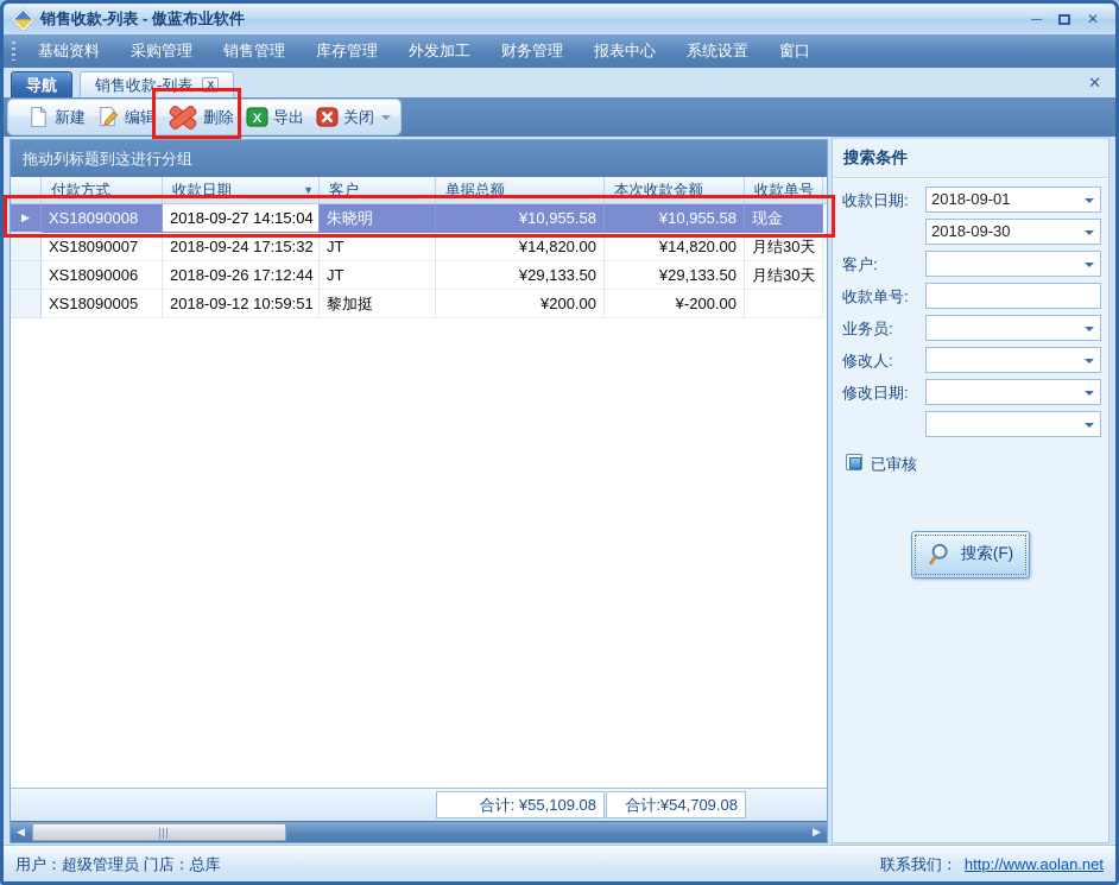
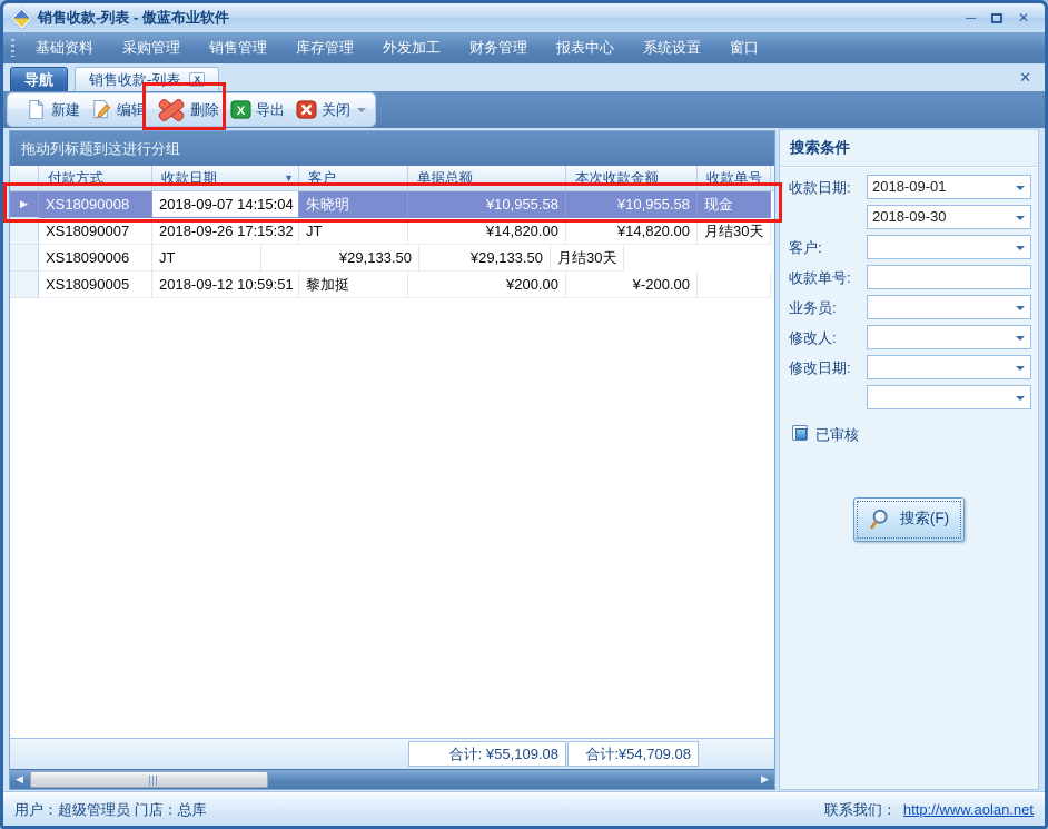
  销售收款-列表 - 傲蓝布业软件
  ─
  ✕
  基础资料
  采购管理
  销售管理
  库存管理
  外发加工
  财务管理
  报表中心
  系统设置
  窗口
  导航
  销售收款-列表
  x
  ✕
  新建
  编辑
  删除
  X
  导出
  关闭
  拖动列标题到这进行分组
  付款方式
  收款日期
  ▼
  客户
  单据总额
  本次收款金额
  收款单号
  ▶
  XS18090008
- 2018-09-27 14:15:04
+ 2018-09-07 14:15:04
  朱晓明
  ¥10,955.58
  ¥10,955.58
  现金
  XS18090007
- 2018-09-24 17:15:32
+ 2018-09-26 17:15:32
  JT
  ¥14,820.00
  ¥14,820.00
  月结30天
  XS18090006
- 2018-09-26 17:12:44
  JT
  ¥29,133.50
  ¥29,133.50
  月结30天
  XS18090005
  2018-09-12 10:59:51
  黎加挺
  ¥200.00
  ¥-200.00
  合计: ¥55,109.08
  合计:¥54,709.08
  ◀
  ▶
  搜索条件
  收款日期:
  2018-09-01
  2018-09-30
  客户:
  收款单号:
  业务员:
  修改人:
  修改日期:
  已审核
  搜索(F)
  用户：超级管理员 门店：总库
  联系我们：
  http://www.aolan.net
